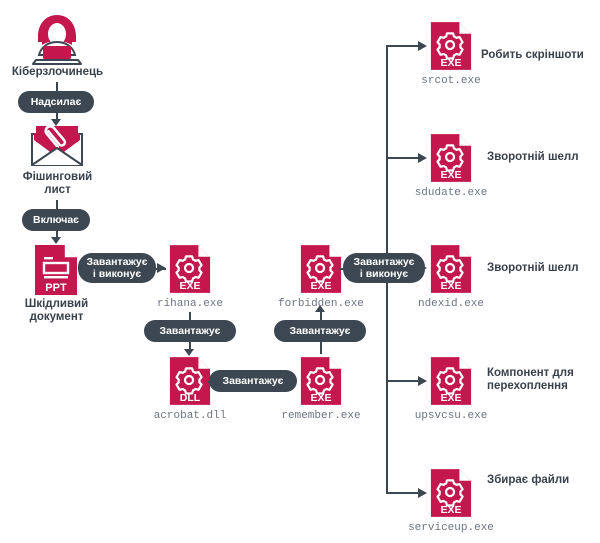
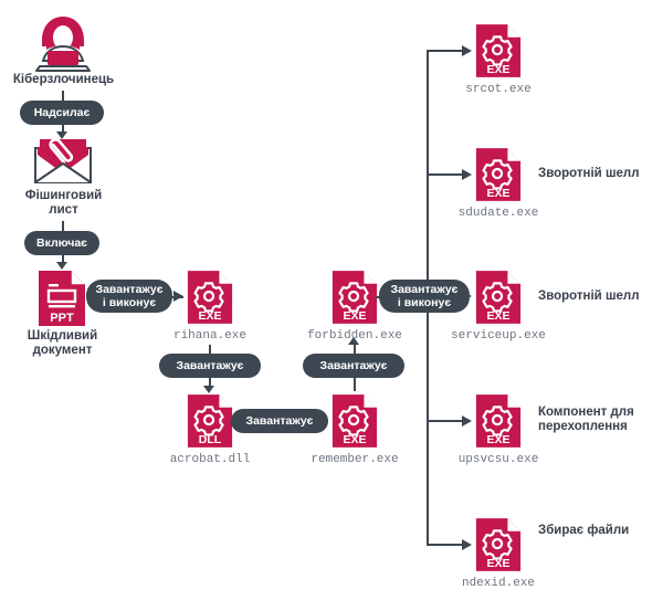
  Кіберзлочинець
  Надсилає
  Фішинговий
  лист
  Включає
  PPT
  Шкідливий
  документ
  Завантажує
  і виконує
  EXE
  rihana.exe
  Завантажує
  DLL
  acrobat.dll
  Завантажує
  EXE
  remember.exe
  Завантажує
  EXE
  forbidden.exe
  Завантажує
  і виконує
  EXE
  srcot.exe
- Робить скріншоти
  EXE
  sdudate.exe
  Зворотній шелл
  EXE
- ndexid.exe
+ serviceup.exe
  Зворотній шелл
  EXE
  upsvcsu.exe
  Компонент для
  перехоплення
  EXE
- serviceup.exe
+ ndexid.exe
  Збирає файли
